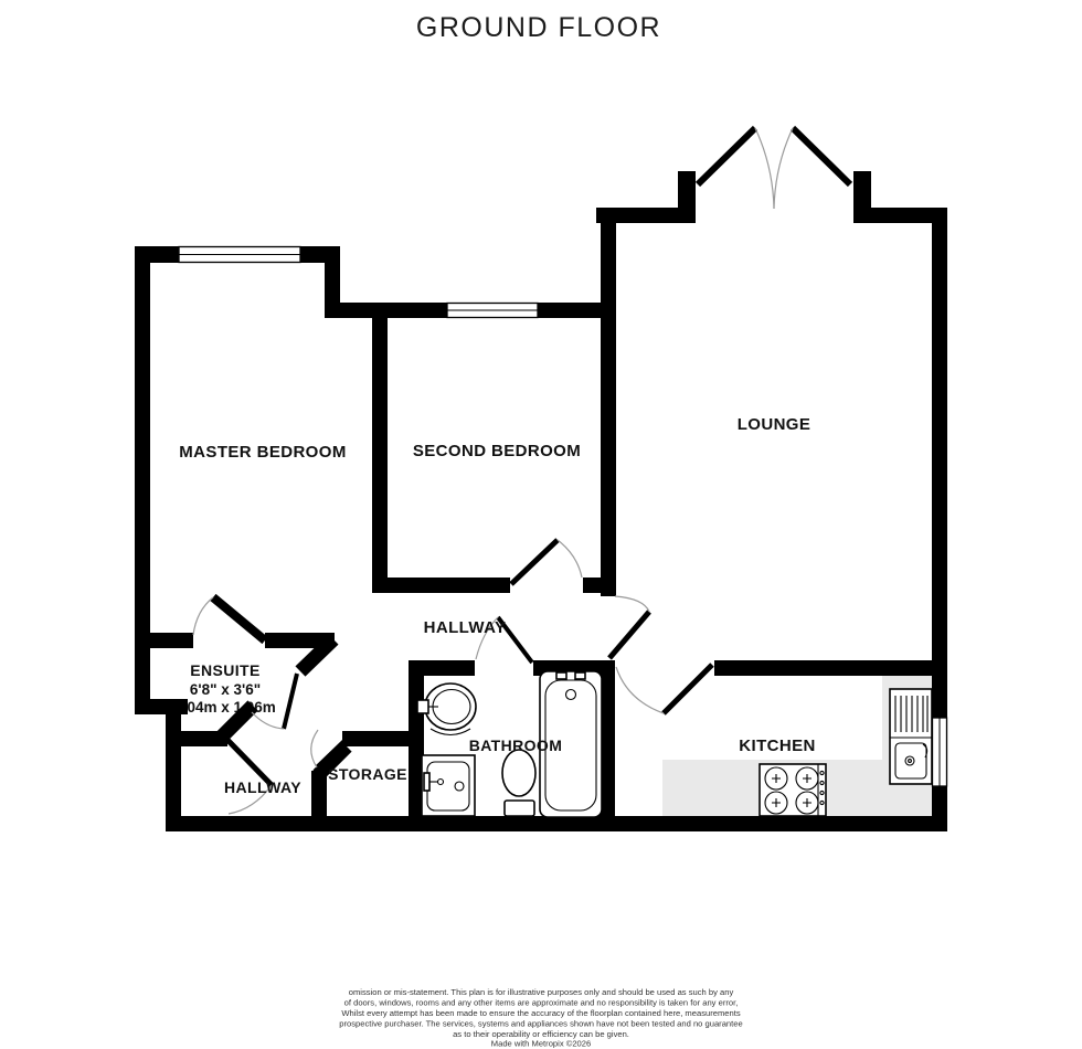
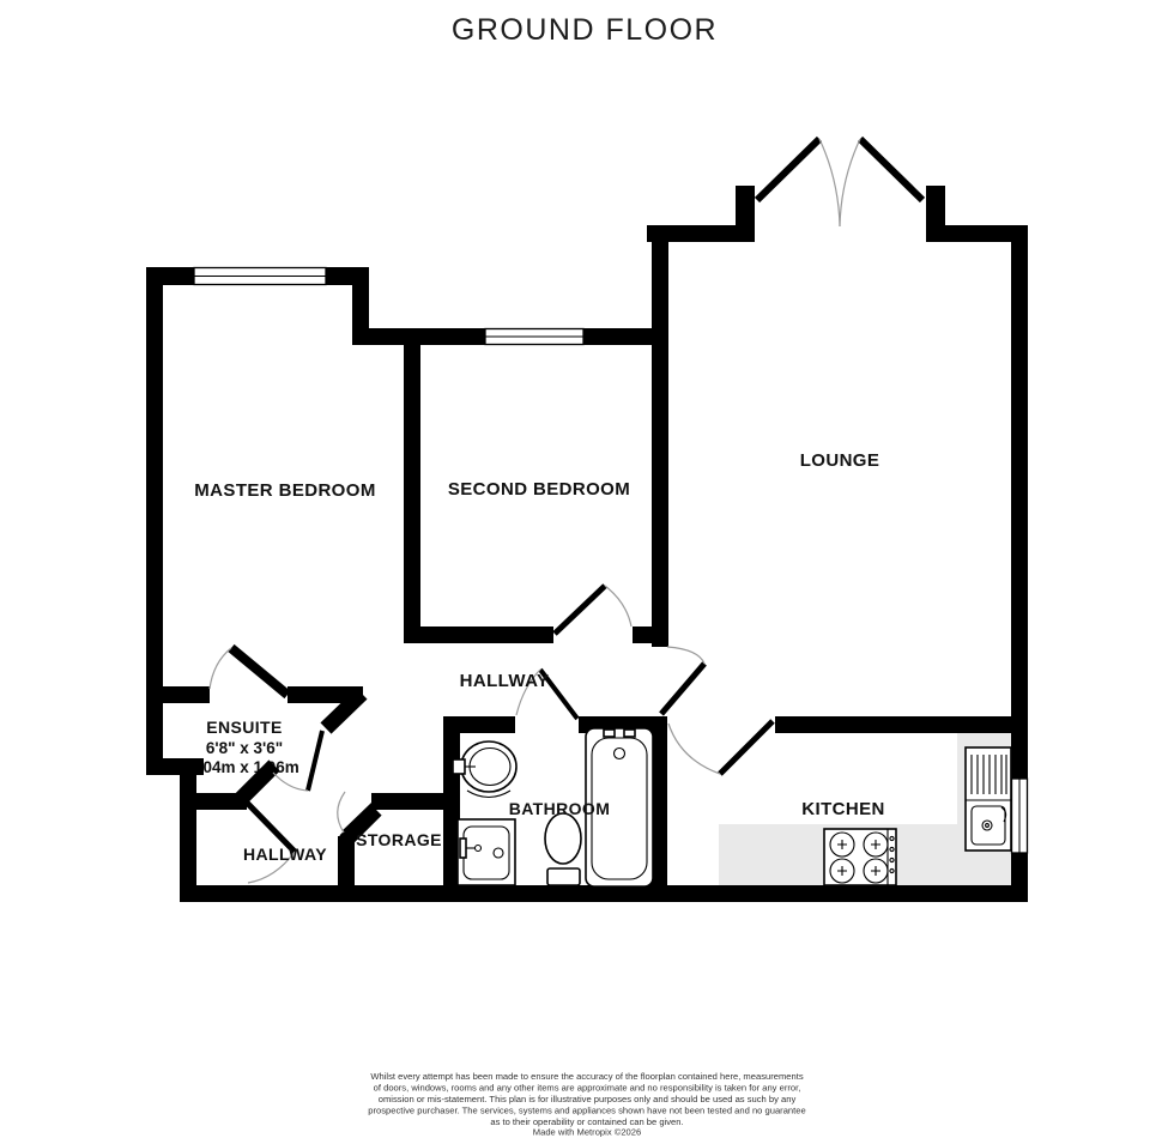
  GROUND FLOOR
  ENSUITE
  6'8" x 3'6"
  MASTER BEDROOM
  SECOND BEDROOM
  LOUNGE
  HALLWAY
  HALLWAY
  STORAGE
  BATHROOM
  KITCHEN
- omission or mis-statement. This plan is for illustrative purposes only and should be used as such by any
+ Whilst every attempt has been made to ensure the accuracy of the floorplan contained here, measurements
  of doors, windows, rooms and any other items are approximate and no responsibility is taken for any error,
- Whilst every attempt has been made to ensure the accuracy of the floorplan contained here, measurements
+ omission or mis-statement. This plan is for illustrative purposes only and should be used as such by any
  prospective purchaser. The services, systems and appliances shown have not been tested and no guarantee
- as to their operability or efficiency can be given.
+ as to their operability or contained can be given.
  Made with Metropix ©2026
